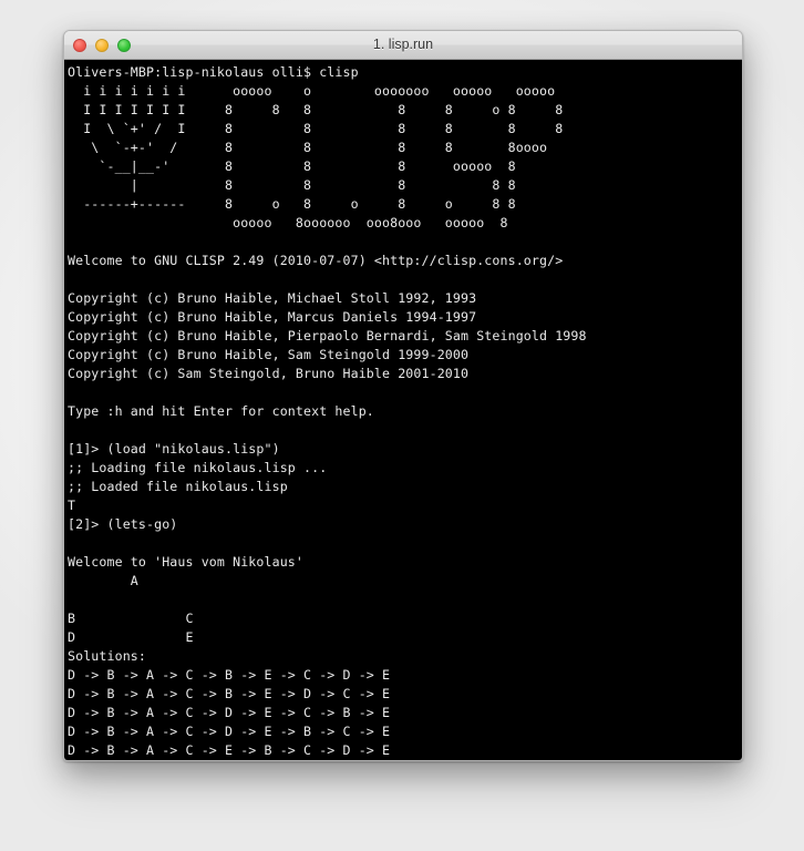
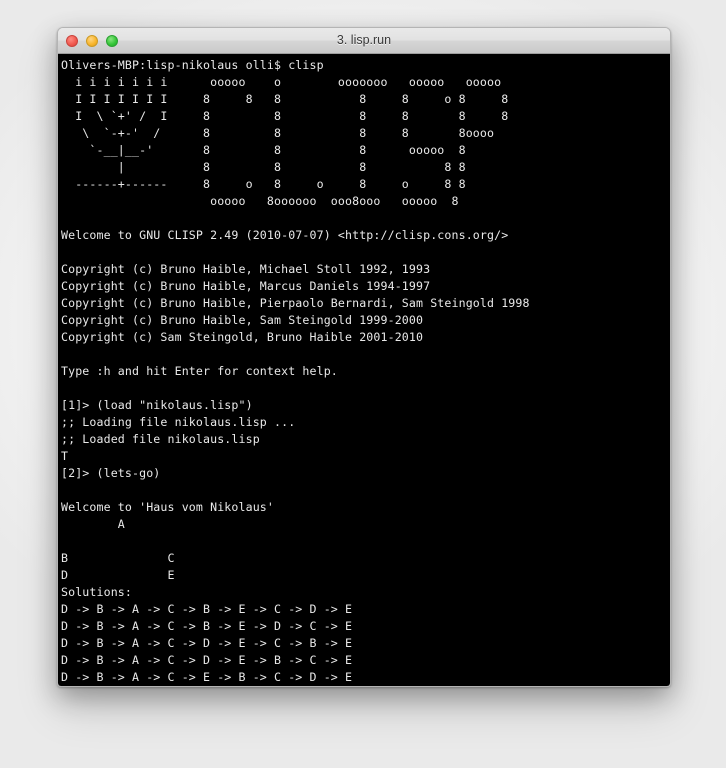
- 1. lisp.run
+ 3. lisp.run
  Olivers-MBP:lisp-nikolaus olli$ clisp
  i i i i i i i ooooo o ooooooo ooooo ooooo
  I I I I I I I 8 8 8 8 8 o 8 8
  I \ `+' / I 8 8 8 8 8 8
  \ `-+-' / 8 8 8 8 8oooo
  `-__|__-' 8 8 8 ooooo 8
  | 8 8 8 8 8
  ------+------ 8 o 8 o 8 o 8 8
  ooooo 8oooooo ooo8ooo ooooo 8
  Welcome to GNU CLISP 2.49 (2010-07-07) <http://clisp.cons.org/>
  Copyright (c) Bruno Haible, Michael Stoll 1992, 1993
  Copyright (c) Bruno Haible, Marcus Daniels 1994-1997
  Copyright (c) Bruno Haible, Pierpaolo Bernardi, Sam Steingold 1998
  Copyright (c) Bruno Haible, Sam Steingold 1999-2000
  Copyright (c) Sam Steingold, Bruno Haible 2001-2010
  Type :h and hit Enter for context help.
  [1]> (load "nikolaus.lisp")
  ;; Loading file nikolaus.lisp ...
  ;; Loaded file nikolaus.lisp
  T
  [2]> (lets-go)
  Welcome to 'Haus vom Nikolaus'
  A
  B C
  D E
  Solutions:
  D -> B -> A -> C -> B -> E -> C -> D -> E
  D -> B -> A -> C -> B -> E -> D -> C -> E
  D -> B -> A -> C -> D -> E -> C -> B -> E
  D -> B -> A -> C -> D -> E -> B -> C -> E
  D -> B -> A -> C -> E -> B -> C -> D -> E
